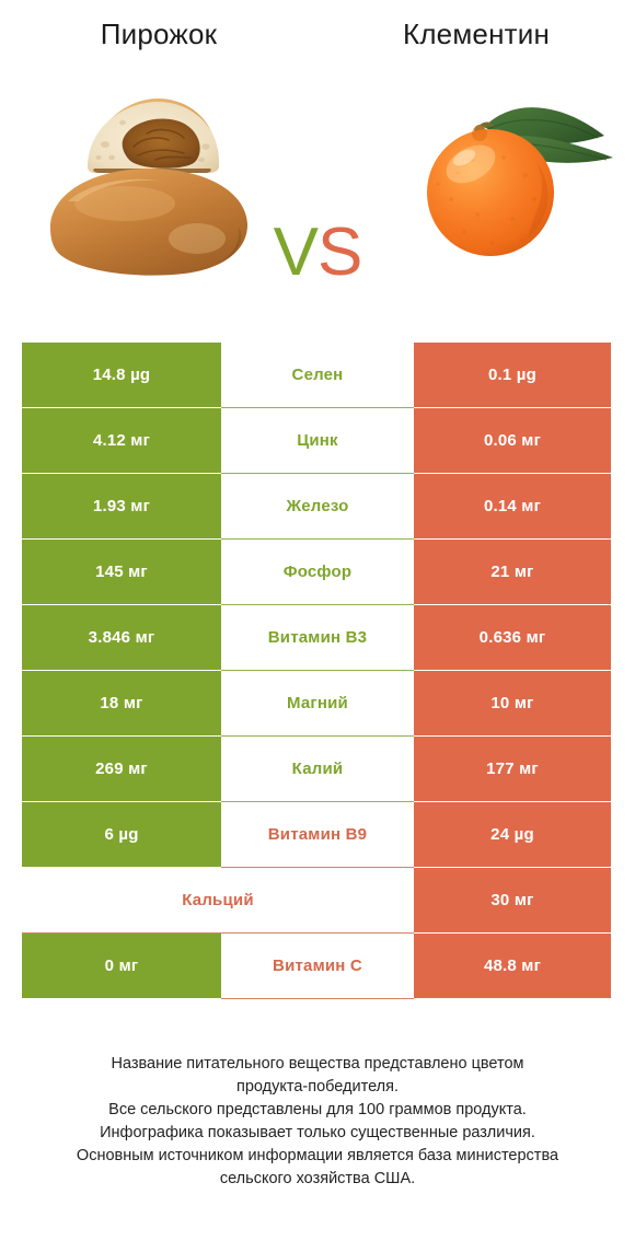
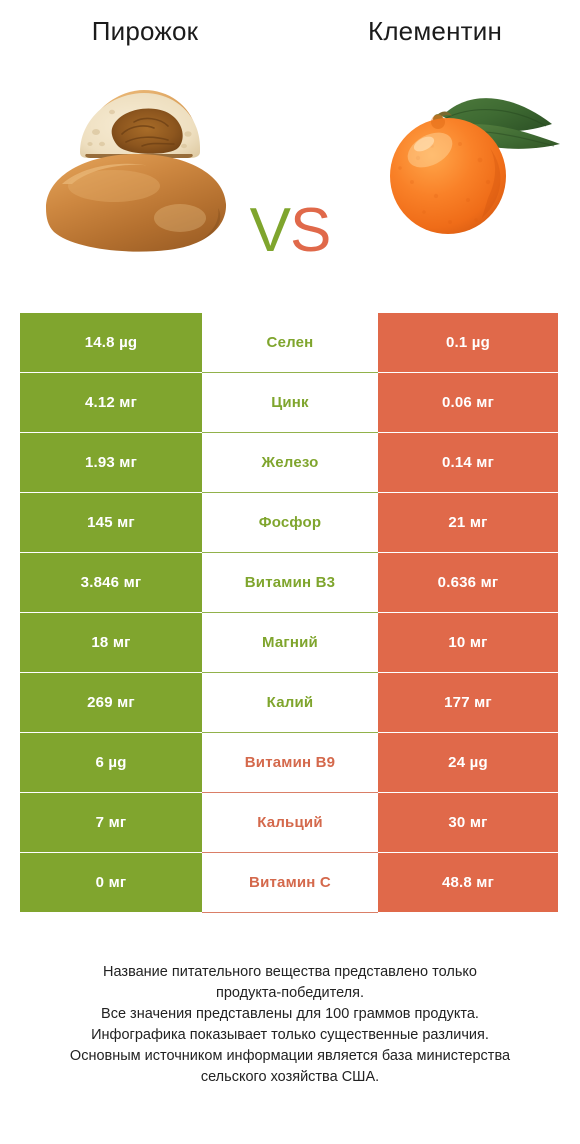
  Пирожок
  Клементин
  VS
  14.8 µg
  Селен
  0.1 µg
  4.12 мг
  Цинк
  0.06 мг
  1.93 мг
  Железо
  0.14 мг
  145 мг
  Фосфор
  21 мг
  3.846 мг
  Витамин B3
  0.636 мг
  18 мг
  Магний
  10 мг
  269 мг
  Калий
  177 мг
  6 µg
  Витамин B9
  24 µg
+ 7 мг
  Кальций
  30 мг
  0 мг
  Витамин C
  48.8 мг
- Название питательного вещества представлено цветом
+ Название питательного вещества представлено только
  продукта-победителя.
- Все сельского представлены для 100 граммов продукта.
+ Все значения представлены для 100 граммов продукта.
  Инфографика показывает только существенные различия.
  Основным источником информации является база министерства
  сельского хозяйства США.
